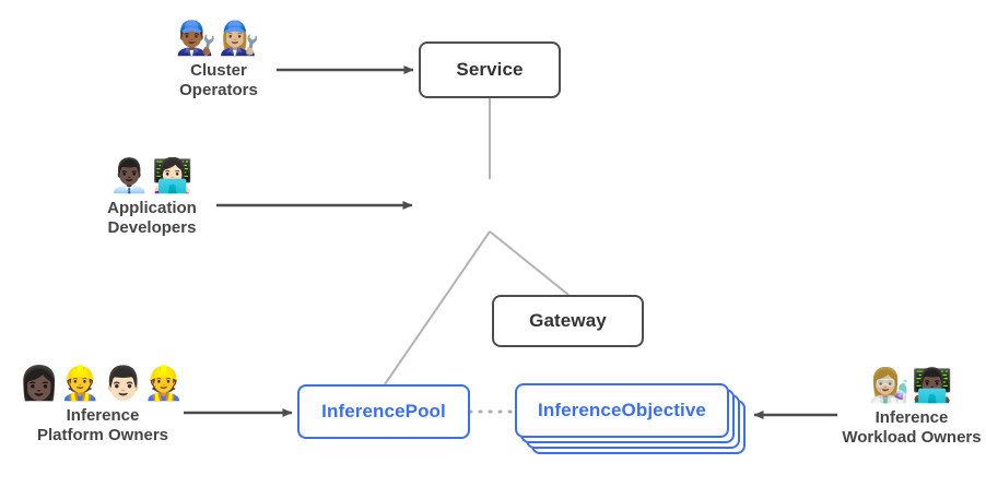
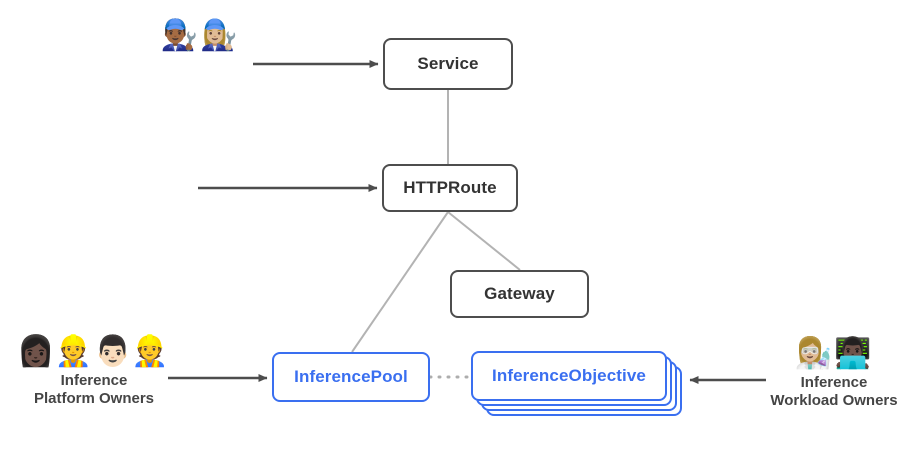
  Service
+ HTTPRoute
  Gateway
  InferencePool
  InferenceObjective
  👨🏾‍🔧👩🏼‍🔧
- Cluster
- Operators
- 👨🏿‍💼👩🏻‍💻
- Application
- Developers
  👩🏿‍👷👨🏻‍👷
  Inference
  Platform Owners
  👩🏼‍🔬👨🏿‍💻
  Inference
  Workload Owners
